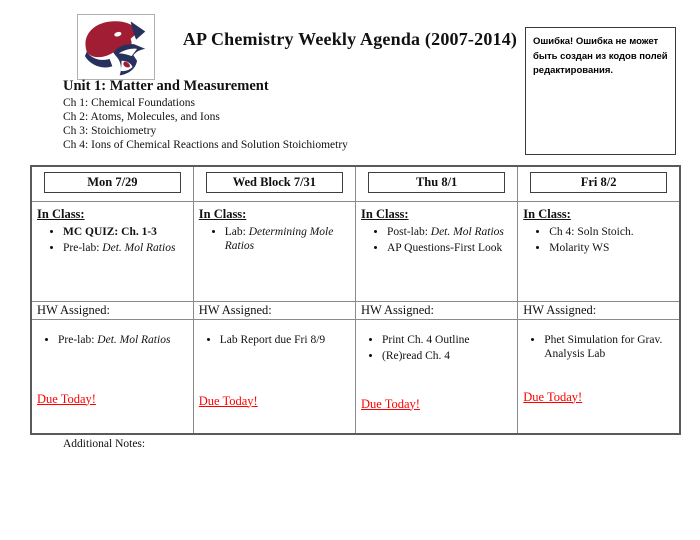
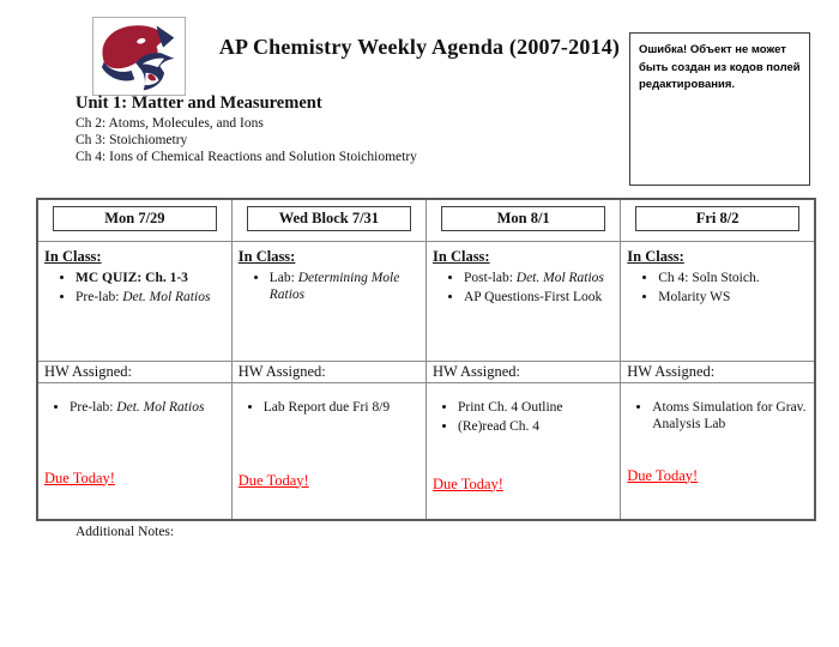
  AP Chemistry Weekly Agenda (2007-2014)
- Ошибка! Ошибка не может быть создан из кодов полей редактирования.
+ Ошибка! Объект не может быть создан из кодов полей редактирования.
  Unit 1: Matter and Measurement
- Ch 1: Chemical Foundations
  Ch 2: Atoms, Molecules, and Ions
  Ch 3: Stoichiometry
  Ch 4: Ions of Chemical Reactions and Solution Stoichiometry
- Mon 7/29	Wed Block 7/31	Thu 8/1	Fri 8/2
+ Mon 7/29	Wed Block 7/31	Mon 8/1	Fri 8/2
  In Class: MC QUIZ: Ch. 1-3 Pre-lab: Det. Mol Ratios	In Class: Lab: Determining Mole Ratios	In Class: Post-lab: Det. Mol Ratios AP Questions-First Look	In Class: Ch 4: Soln Stoich. Molarity WS
  HW Assigned:	HW Assigned:	HW Assigned:	HW Assigned:
- Pre-lab: Det. Mol Ratios Due Today!	Lab Report due Fri 8/9 Due Today!	Print Ch. 4 Outline (Re)read Ch. 4 Due Today!	Phet Simulation for Grav. Analysis Lab Due Today!
+ Pre-lab: Det. Mol Ratios Due Today!	Lab Report due Fri 8/9 Due Today!	Print Ch. 4 Outline (Re)read Ch. 4 Due Today!	Atoms Simulation for Grav. Analysis Lab Due Today!
  Additional Notes:
